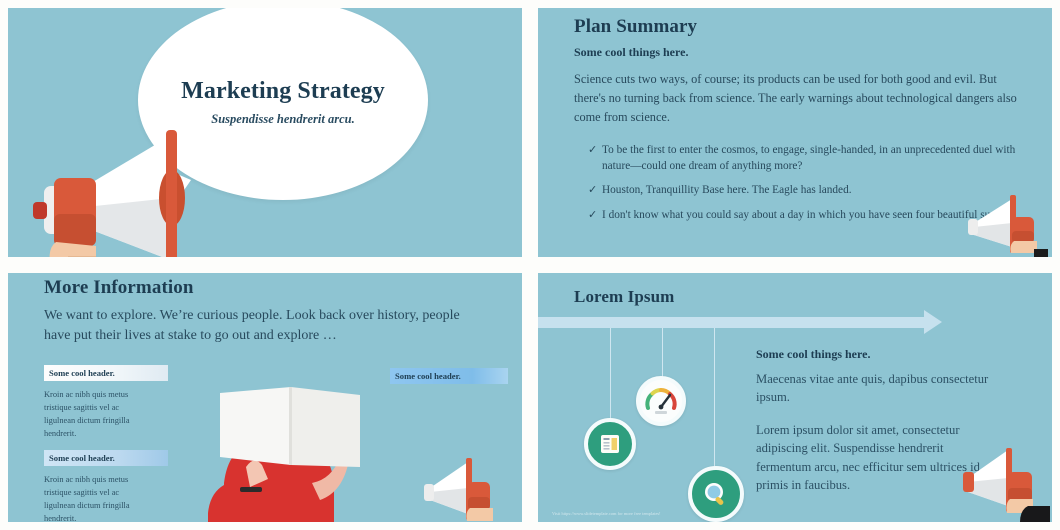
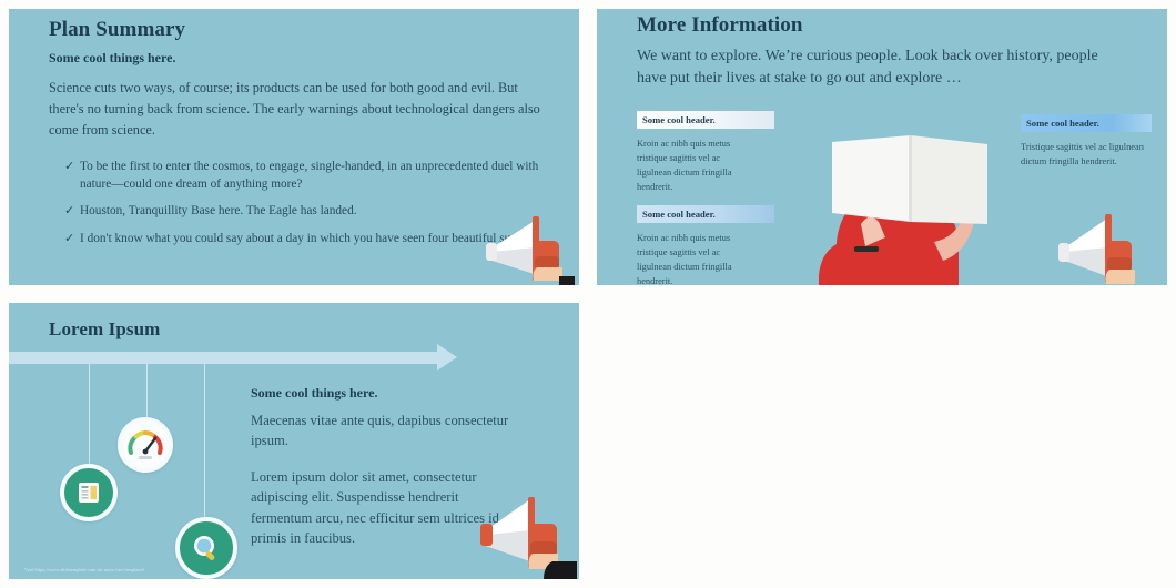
- Marketing Strategy
- Suspendisse hendrerit arcu.
  Plan Summary
  Some cool things here.
  Science cuts two ways, of course; its products can be used for both good and evil. But there's no turning back from science. The early warnings about technological dangers also come from science.
  ✓
  To be the first to enter the cosmos, to engage, single-handed, in an unprecedented duel with nature—could one dream of anything more?
  ✓
  Houston, Tranquillity Base here. The Eagle has landed.
  ✓
  I don't know what you could say about a day in which you have seen four beautiful s
  More Information
  We want to explore. We’re curious people. Look back over history, people have put their lives at stake to go out and explore …
  Some cool header.
  Kroin ac nibh quis metus tristique sagittis vel ac ligulnean dictum fringilla hendrerit.
  Some cool header.
  Kroin ac nibh quis metus tristique sagittis vel ac ligulnean dictum fringilla hendrerit.
  Some cool header.
+ Tristique sagittis vel ac ligulnean dictum fringilla hendrerit.
  Lorem Ipsum
  Some cool things here.
  Maecenas vitae ante quis, dapibus consectetur ipsum.
  Lorem ipsum dolor sit amet, consectetur adipiscing elit. Suspendisse hendrerit fermentum arcu, nec efficitur sem ultrices id. primis in faucibus.
